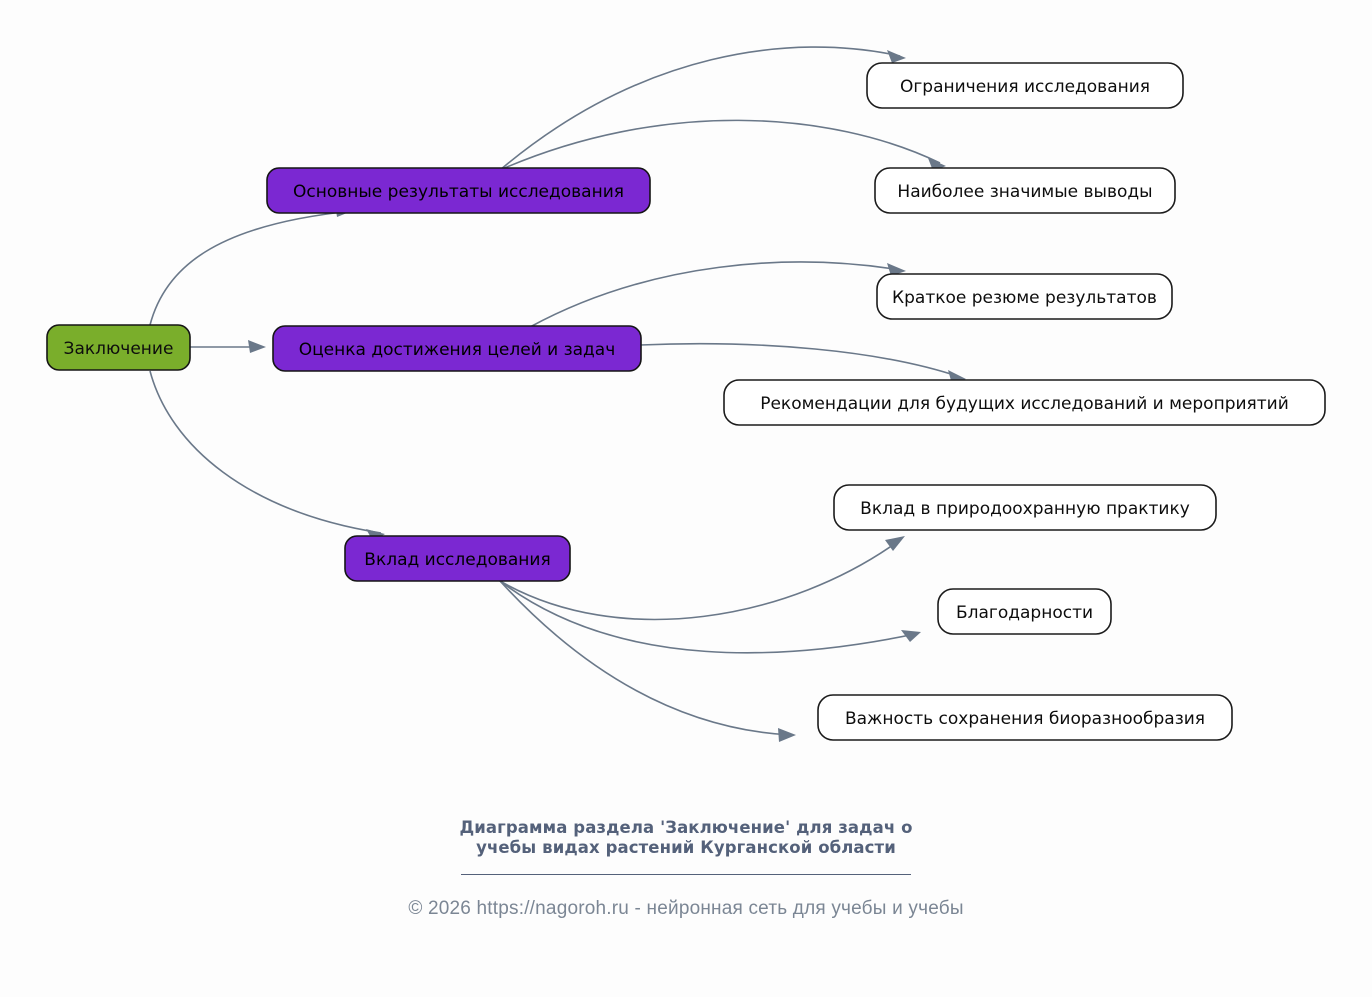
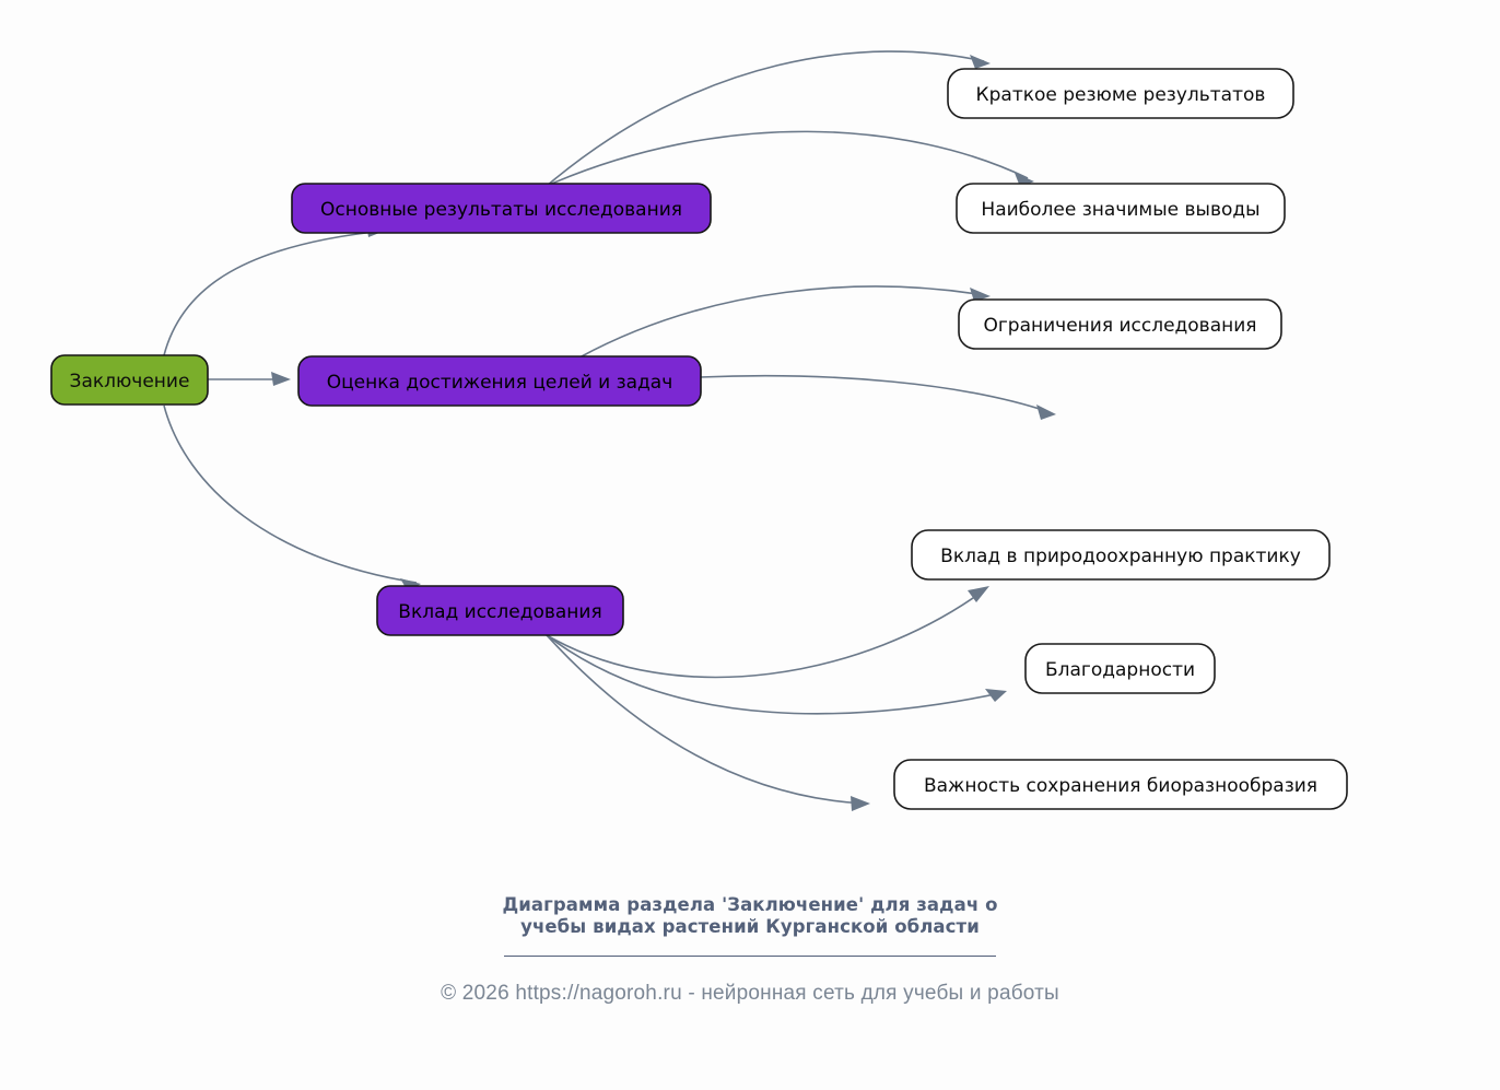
  Заключение
  Основные результаты исследования
  Оценка достижения целей и задач
  Вклад исследования
- Ограничения исследования
+ Краткое резюме результатов
  Наиболее значимые выводы
- Краткое резюме результатов
+ Ограничения исследования
- Рекомендации для будущих исследований и мероприятий
  Вклад в природоохранную практику
  Благодарности
  Важность сохранения биоразнообразия
  Диаграмма раздела 'Заключение' для задач о
  учебы видах растений Курганской области
- © 2026 https://nagoroh.ru - нейронная сеть для учебы и учебы
+ © 2026 https://nagoroh.ru - нейронная сеть для учебы и работы
